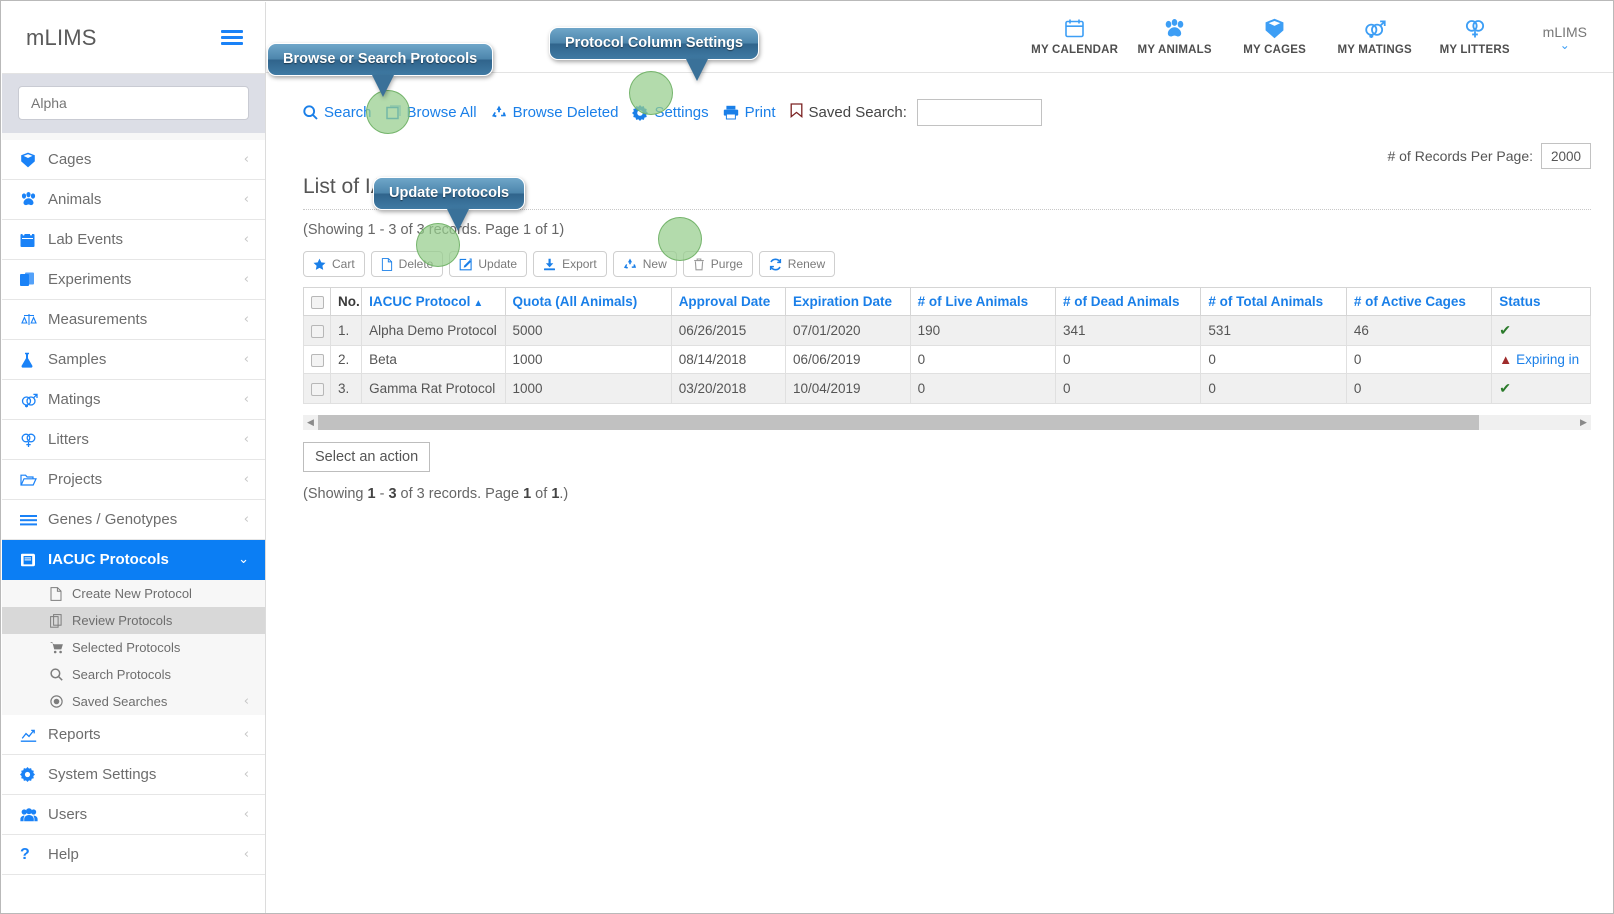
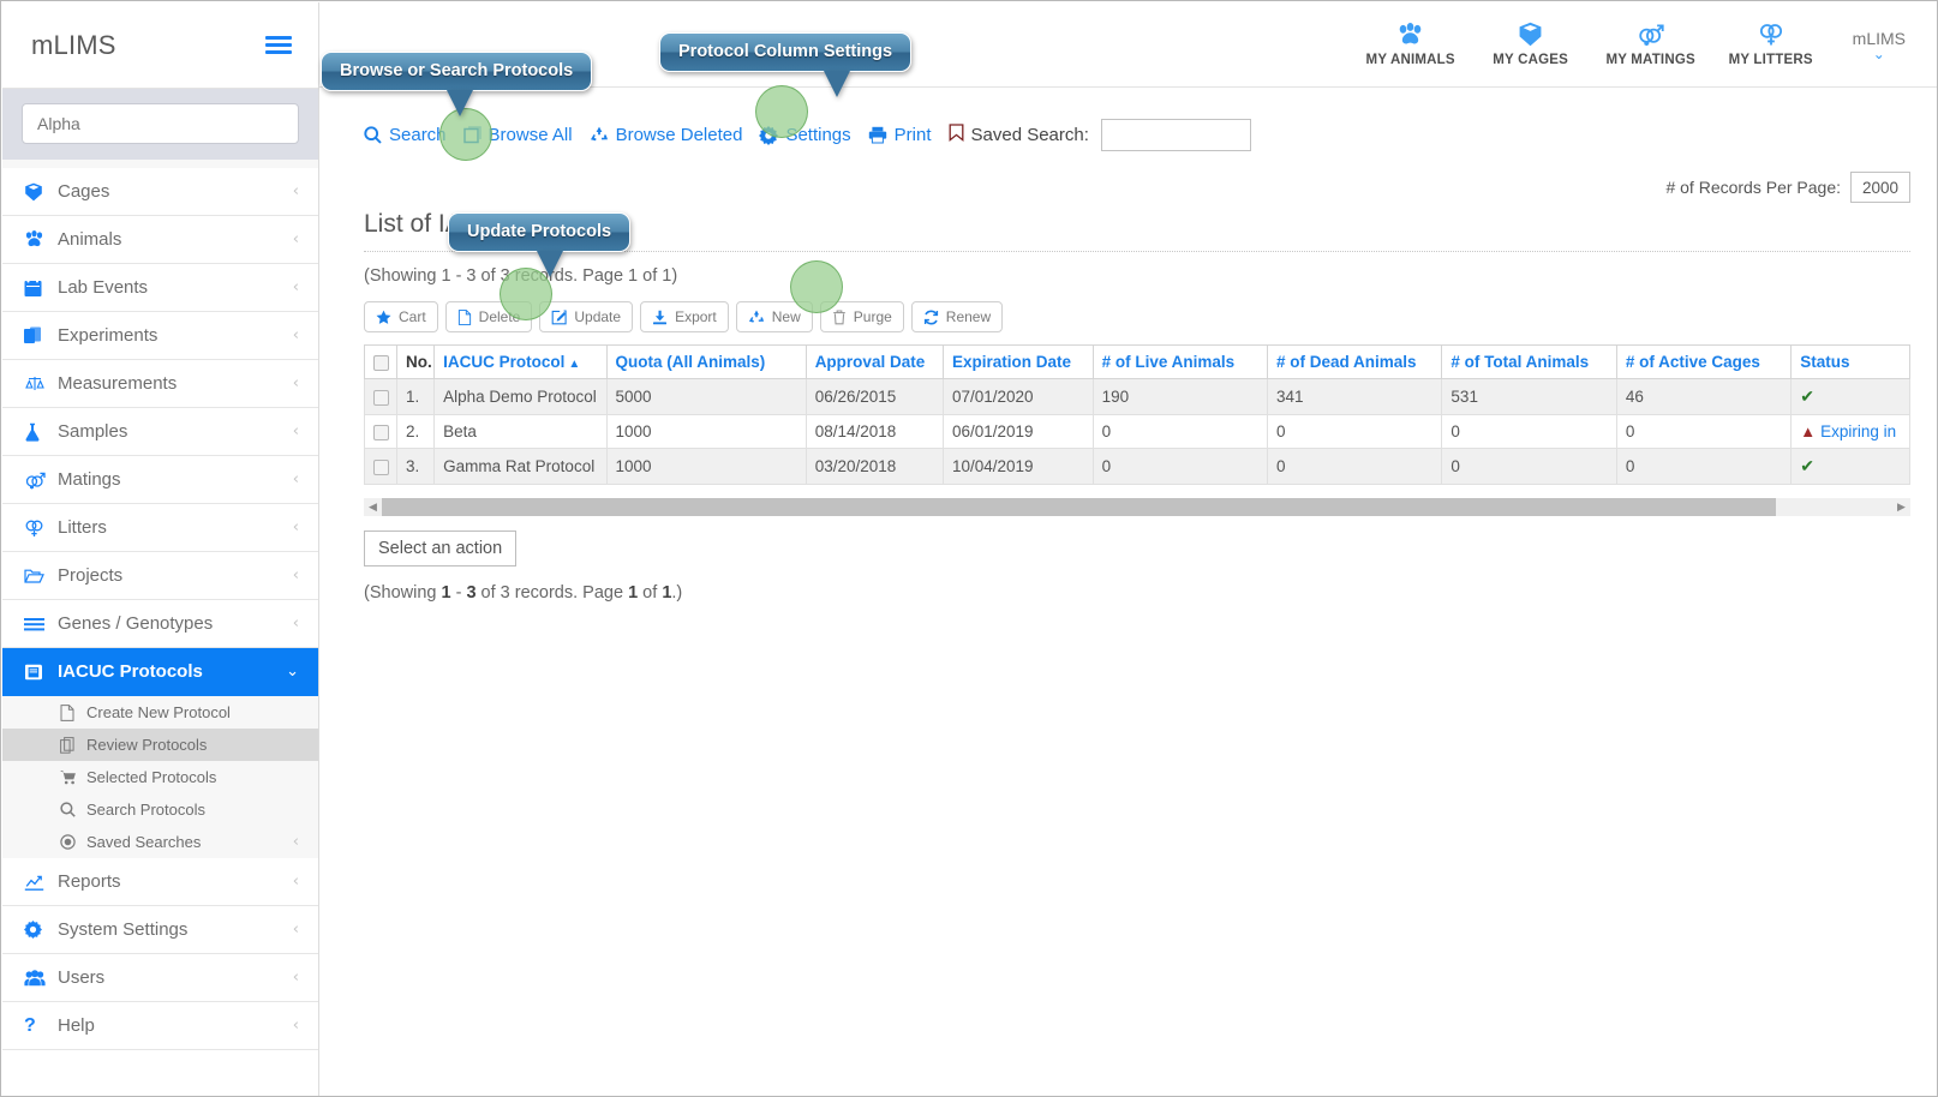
  mLIMS
  Alpha
  Cages
  ‹
  Animals
  ‹
  Lab Events
  ‹
  Experiments
  ‹
  Measurements
  ‹
  Samples
  ‹
  Matings
  ‹
  Litters
  ‹
  Projects
  ‹
  Genes / Genotypes
  ‹
  IACUC Protocols
  ⌄
  Create New Protocol
  Review Protocols
  Selected Protocols
  Search Protocols
  Saved Searches
  ‹
  Reports
  ‹
  System Settings
  ‹
  Users
  ‹
  ?
  Help
  ‹
- MY CALENDAR
  MY ANIMALS
  MY CAGES
  MY MATINGS
  MY LITTERS
  mLIMS
  ⌄
  Search
  Browse All
  Browse Deleted
  Settings
  Print
  Saved Search:
  # of Records Per Page:
  2000
  (Showing 1 - 3 of 3 records. Page 1 of 1)
  Cart
  Delete
  Update
  Export
  New
  Purge
  Renew
  	No.	IACUC Protocol ▲	Quota (All Animals)	Approval Date	Expiration Date	# of Live Animals	# of Dead Animals	# of Total Animals	# of Active Cages	Status
  	1.	Alpha Demo Protocol	5000	06/26/2015	07/01/2020	190	341	531	46	✔
- 	2.	Beta	1000	08/14/2018	06/06/2019	0	0	0	0	▲ Expiring in
+ 	2.	Beta	1000	08/14/2018	06/01/2019	0	0	0	0	▲ Expiring in
  	3.	Gamma Rat Protocol	1000	03/20/2018	10/04/2019	0	0	0	0	✔
  ◀
  ▶
  Select an action
  (Showing 1 - 3 of 3 records. Page 1 of 1.)
  Browse or Search Protocols
  Protocol Column Settings
  Update Protocols
